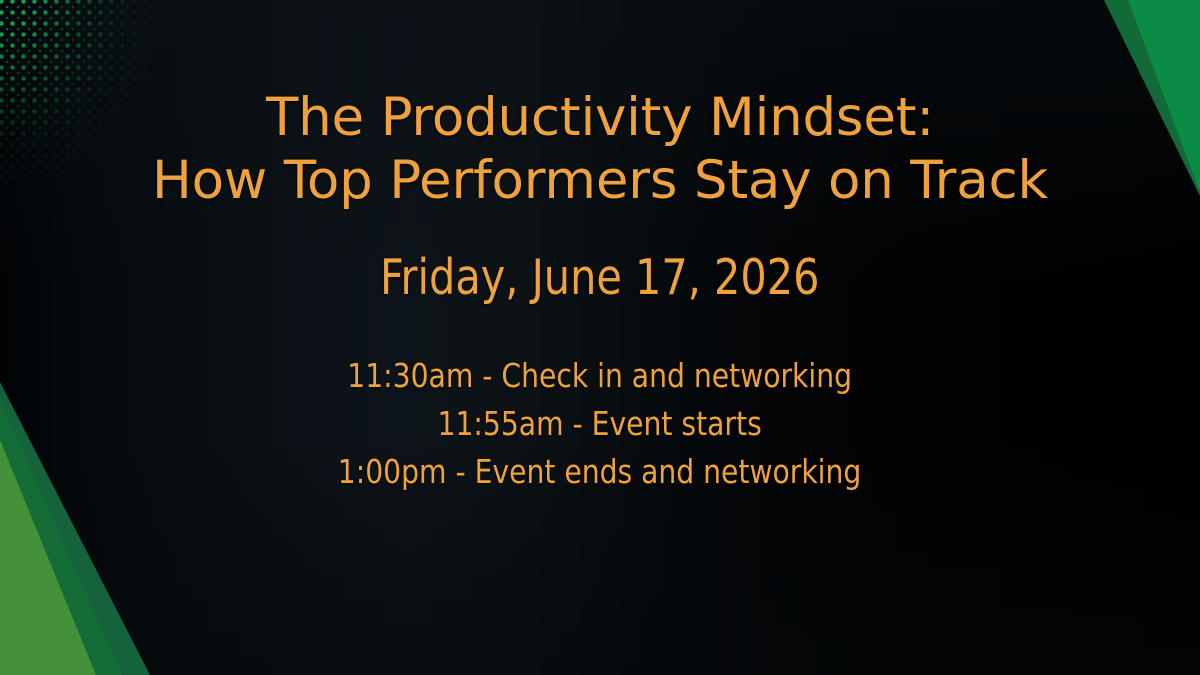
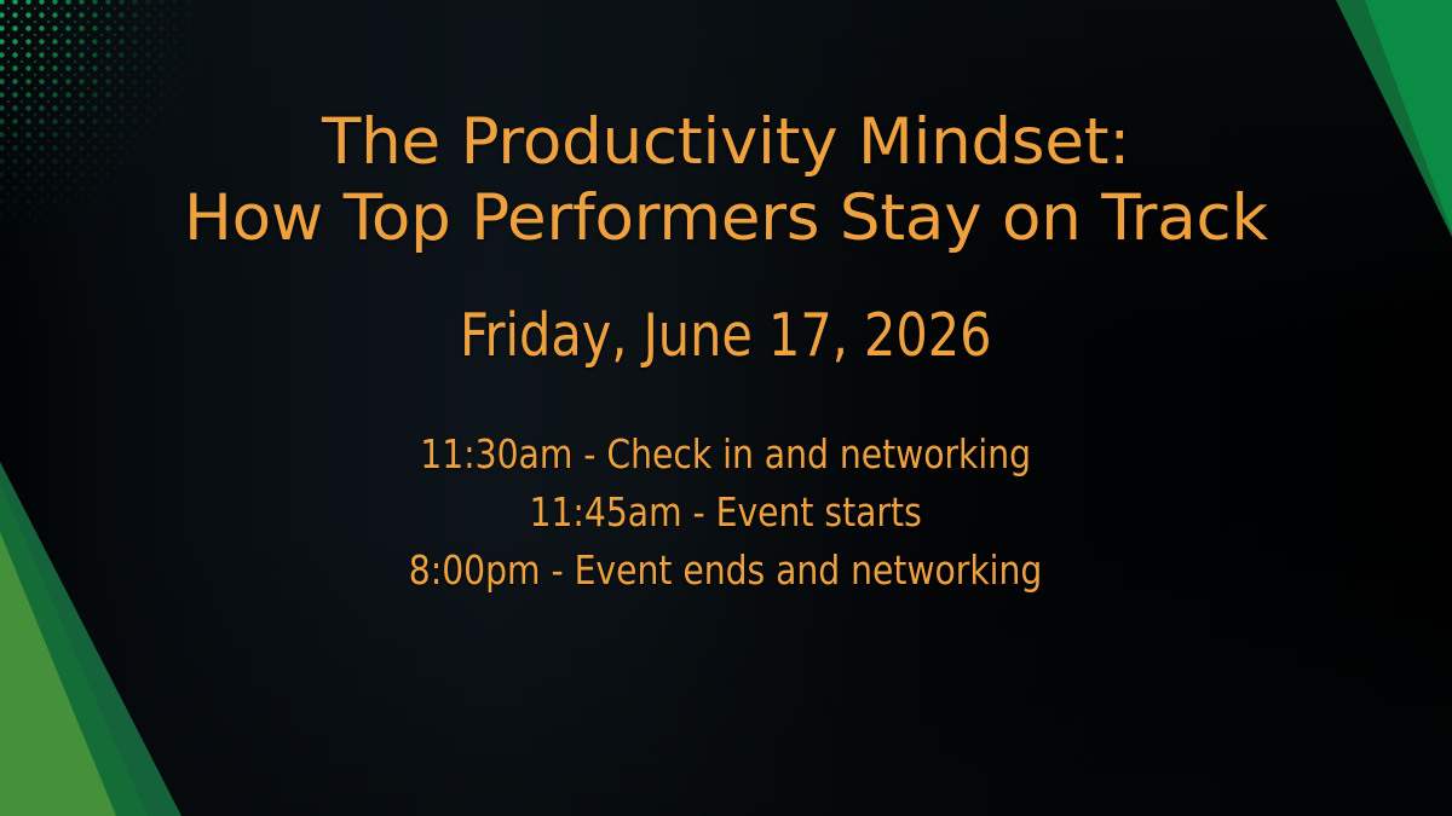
  The Productivity Mindset:
  How Top Performers Stay on Track
  Friday, June 17, 2026
  11:30am - Check in and networking
- 11:55am - Event starts
+ 11:45am - Event starts
- 1:00pm - Event ends and networking
+ 8:00pm - Event ends and networking
